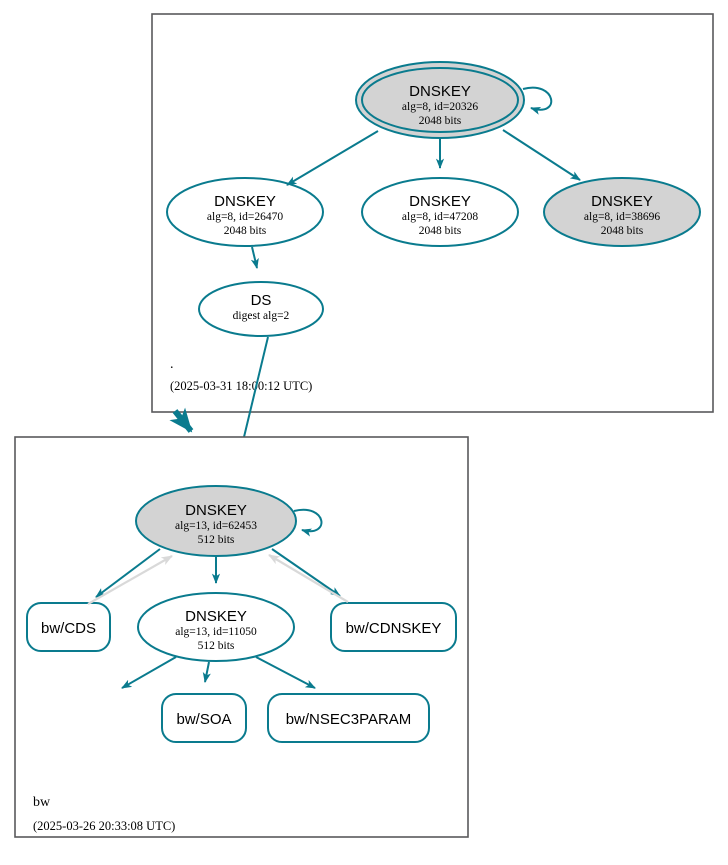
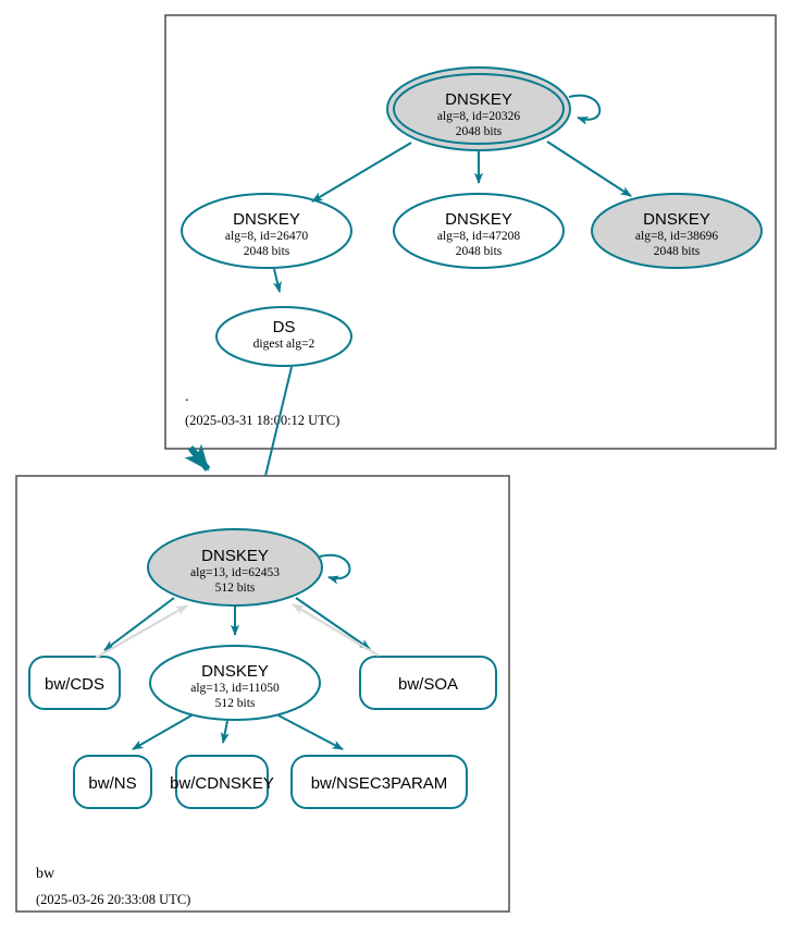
  DNSKEY
  alg=8, id=20326
  2048 bits
  DNSKEY
  alg=8, id=26470
  2048 bits
  DNSKEY
  alg=8, id=47208
  2048 bits
  DNSKEY
  alg=8, id=38696
  2048 bits
  DS
  digest alg=2
  .
  (2025-03-31 18:00:12 UTC)
  DNSKEY
  alg=13, id=62453
  512 bits
  DNSKEY
  alg=13, id=11050
  512 bits
  bw/CDS
- bw/CDNSKEY
+ bw/SOA
+ bw/NS
- bw/SOA
+ bw/CDNSKEY
  bw/NSEC3PARAM
  bw
  (2025-03-26 20:33:08 UTC)
